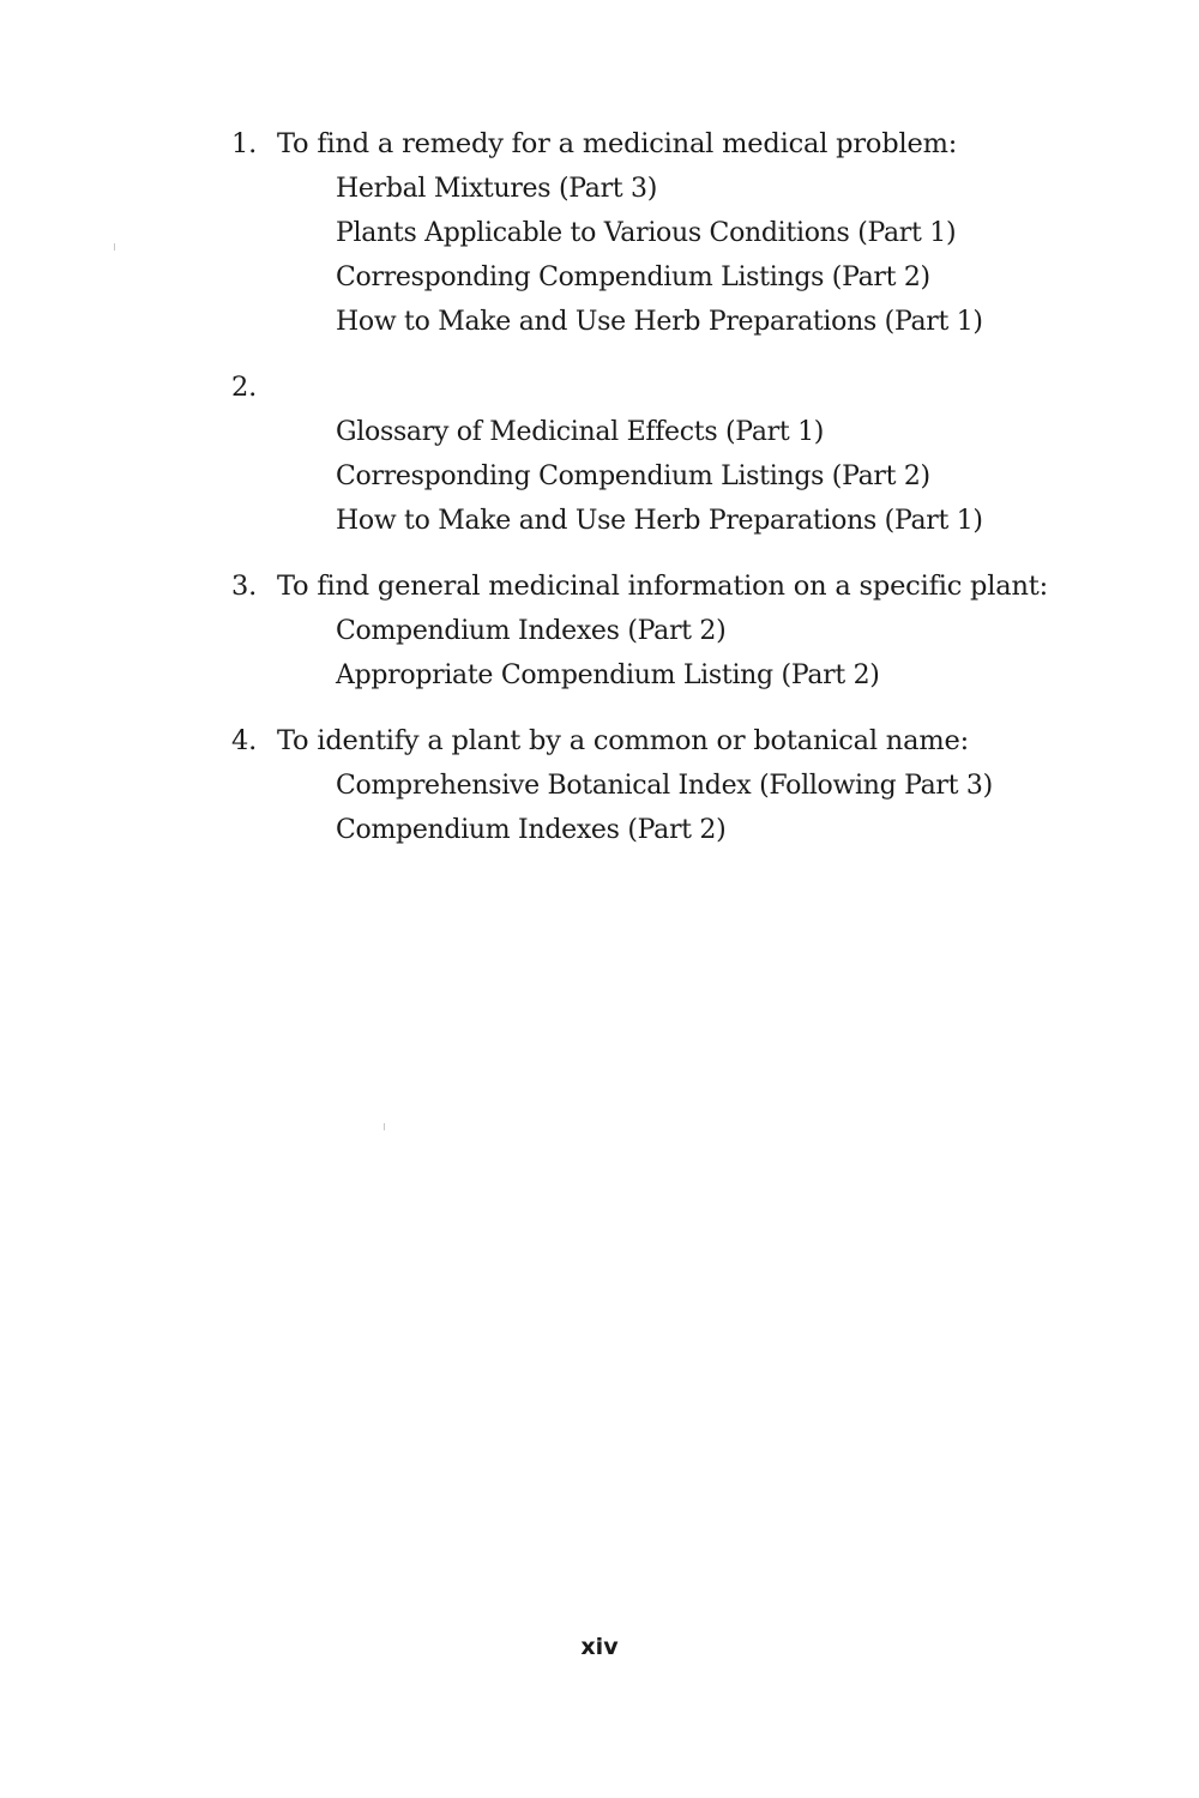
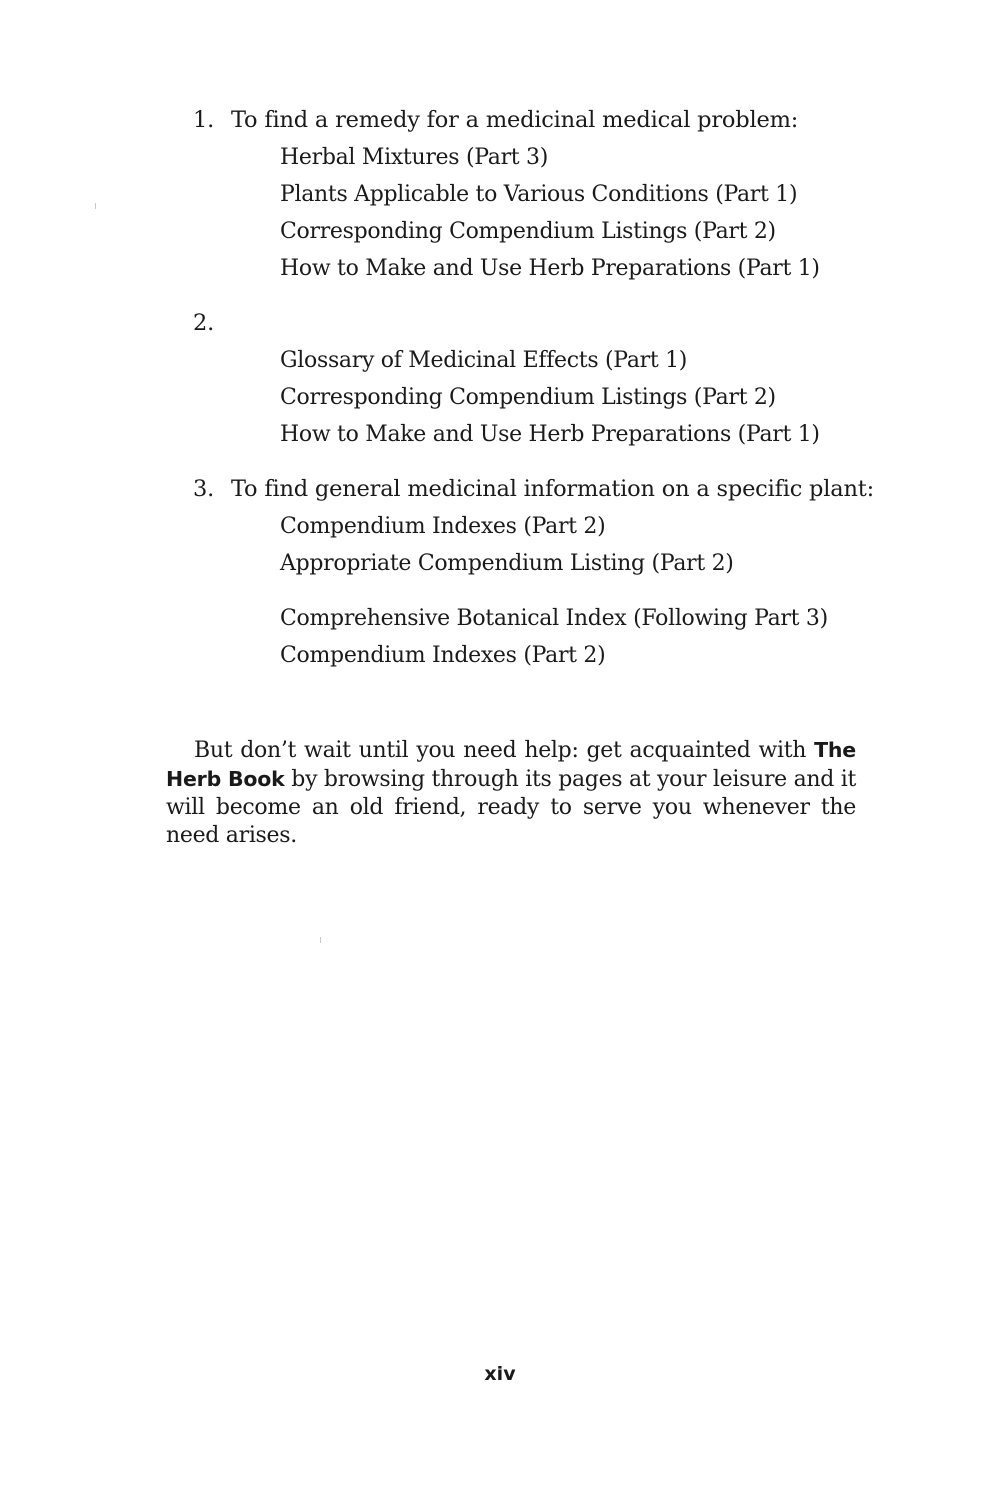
  1.
  To find a remedy for a medicinal medical problem:
  Herbal Mixtures (Part 3)
  Plants Applicable to Various Conditions (Part 1)
  Corresponding Compendium Listings (Part 2)
  How to Make and Use Herb Preparations (Part 1)
  2.
  Glossary of Medicinal Effects (Part 1)
  Corresponding Compendium Listings (Part 2)
  How to Make and Use Herb Preparations (Part 1)
  3.
  To find general medicinal information on a specific plant:
  Compendium Indexes (Part 2)
  Appropriate Compendium Listing (Part 2)
- 4.
- To identify a plant by a common or botanical name:
  Comprehensive Botanical Index (Following Part 3)
  Compendium Indexes (Part 2)
+ But don’t wait until you need help: get acquainted with The Herb Book by browsing through its pages at your leisure and it will become an old friend, ready to serve you whenever the need arises.
  xiv
